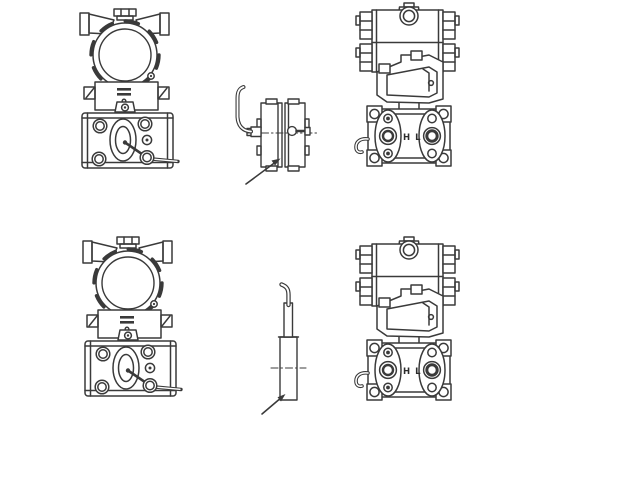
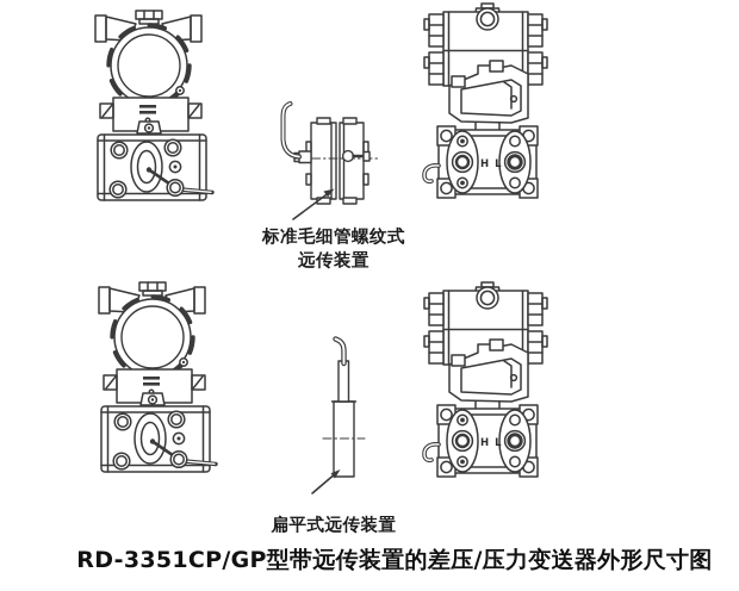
  H L
  H L
+ 标准毛细管螺纹式
+ 远传装置
+ 扁平式远传装置
+ RD-3351CP/GP型带远传装置的差压/压力变送器外形尺寸图
